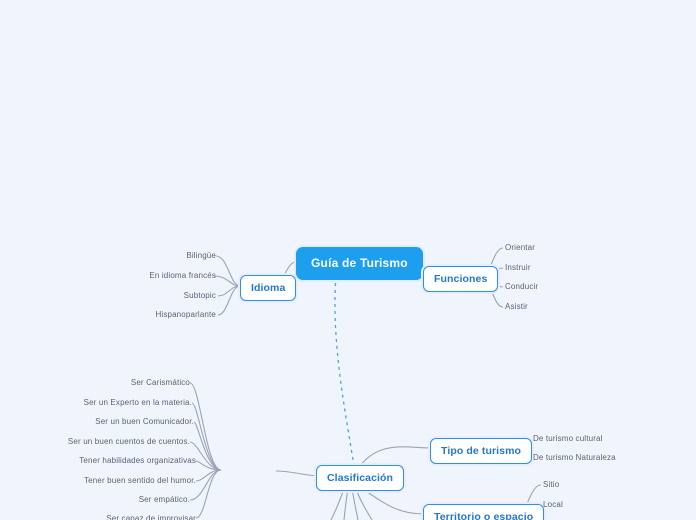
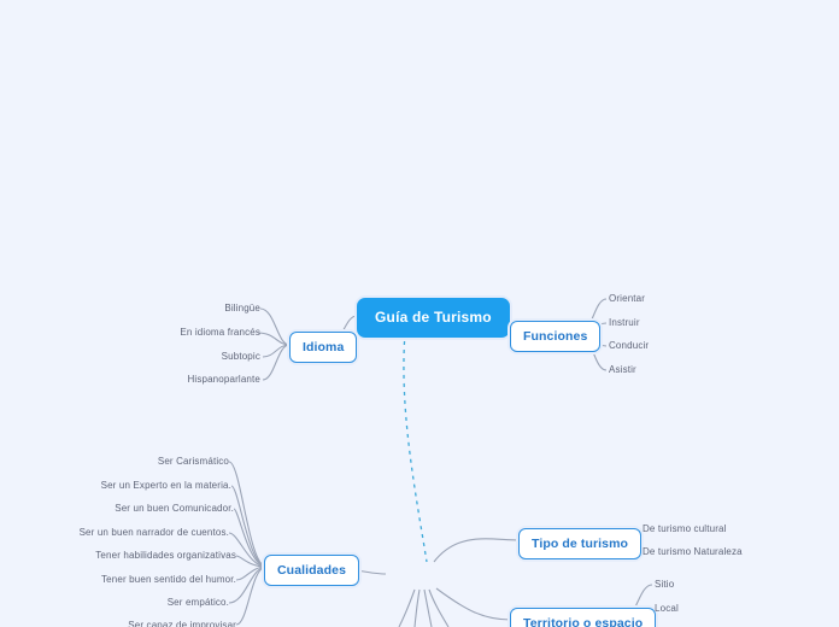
  Guía de Turismo
  Idioma
  Bilingüe
  En idioma francés
  Subtopic
  Hispanoparlante
  Funciones
  Orientar
  Instruir
  Conducir
  Asistir
+ Cualidades
  Ser Carismático
  Ser un Experto en la materia.
  Ser un buen Comunicador.
- Ser un buen cuentos de cuentos.
+ Ser un buen narrador de cuentos.
  Tener habilidades organizativas
  Tener buen sentido del humor.
  Ser empático.
  Ser capaz de improvisar
- Clasificación
  Tipo de turismo
  De turismo cultural
  De turismo Naturaleza
  Territorio o espacio
  Sitio
  Local
